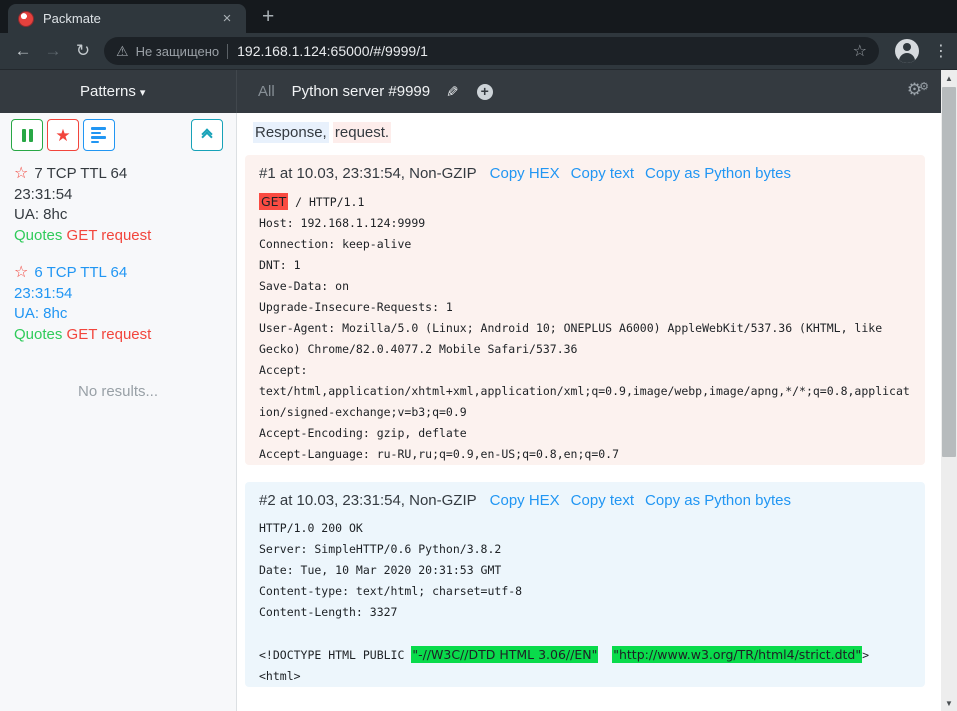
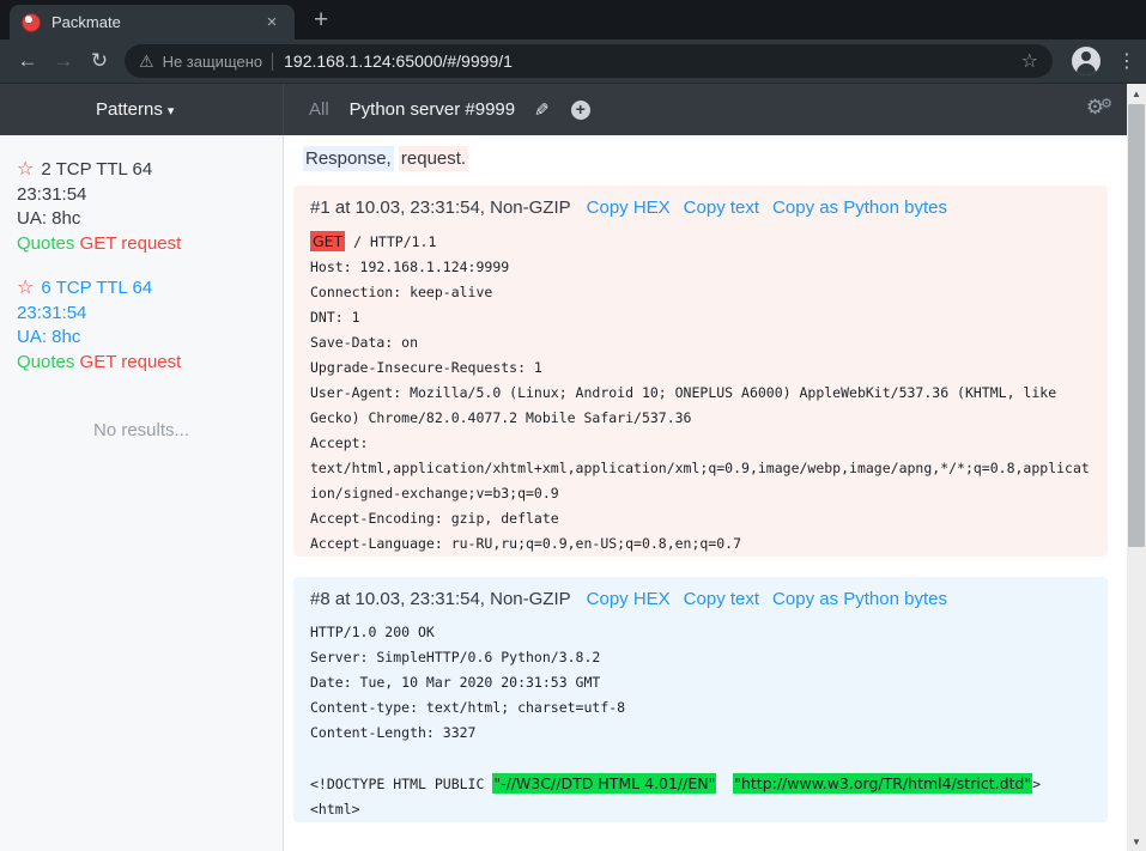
  Packmate
  ×
  +
  ←
  →
  ↻
  ⚠
  Не защищено
  192.168.1.124:65000/#/9999/1
  ☆
  ⋮
  Patterns ▾
  All
  Python server #9999
  +
  ⚙⚙
- ★
  ☆
- 7 TCP TTL 64
+ 2 TCP TTL 64
  23:31:54
  UA: 8hc
  Quotes GET request
  ☆
  6 TCP TTL 64
  23:31:54
  UA: 8hc
  Quotes GET request
  No results...
  Response, request.
  #1 at 10.03, 23:31:54, Non-GZIP Copy HEX Copy text Copy as Python bytes
  GET / HTTP/1.1
  Host: 192.168.1.124:9999
  Connection: keep-alive
  DNT: 1
  Save-Data: on
  Upgrade-Insecure-Requests: 1
  User-Agent: Mozilla/5.0 (Linux; Android 10; ONEPLUS A6000) AppleWebKit/537.36 (KHTML, like Gecko) Chrome/82.0.4077.2 Mobile Safari/537.36
  Accept: text/html,application/xhtml+xml,application/xml;q=0.9,image/webp,image/apng,*/*;q=0.8,application/signed-exchange;v=b3;q=0.9
  Accept-Encoding: gzip, deflate
  Accept-Language: ru-RU,ru;q=0.9,en-US;q=0.8,en;q=0.7
- #2 at 10.03, 23:31:54, Non-GZIP Copy HEX Copy text Copy as Python bytes
+ #8 at 10.03, 23:31:54, Non-GZIP Copy HEX Copy text Copy as Python bytes
  HTTP/1.0 200 OK
  Server: SimpleHTTP/0.6 Python/3.8.2
  Date: Tue, 10 Mar 2020 20:31:53 GMT
  Content-type: text/html; charset=utf-8
  Content-Length: 3327
- <!DOCTYPE HTML PUBLIC "-//W3C//DTD HTML 3.06//EN" "http://www.w3.org/TR/html4/strict.dtd">
+ <!DOCTYPE HTML PUBLIC "-//W3C//DTD HTML 4.01//EN" "http://www.w3.org/TR/html4/strict.dtd">
  <html>
  ▲
  ▼
